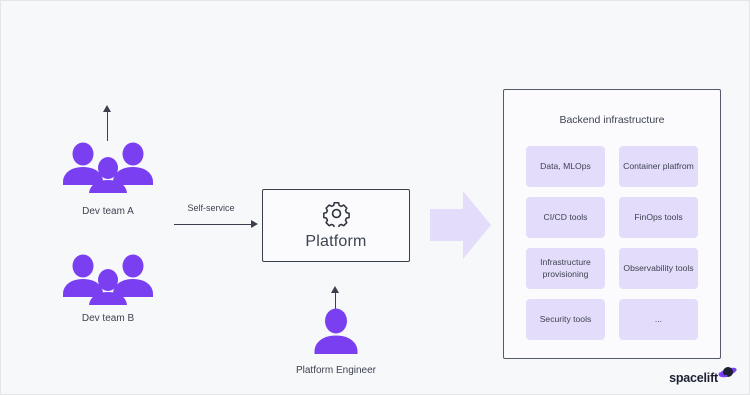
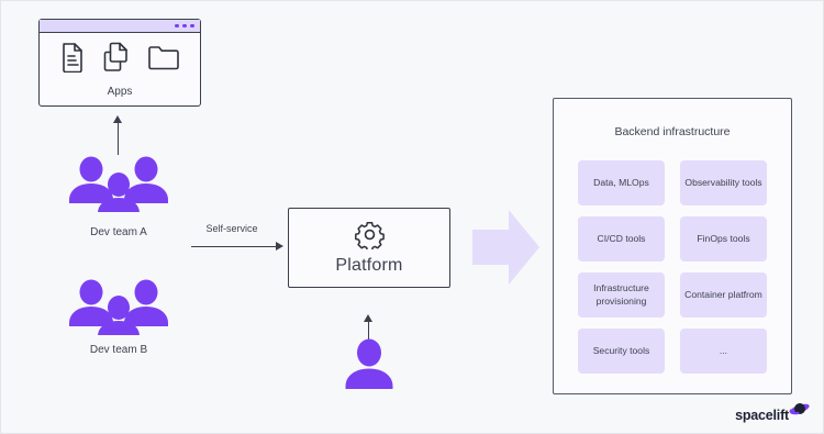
+ Apps
  Dev team A
  Dev team B
  Self-service
  Platform
- Platform Engineer
  Backend infrastructure
  Data, MLOps
- Container platfrom
+ Observability tools
  CI/CD tools
  FinOps tools
  Infrastructure provisioning
- Observability tools
+ Container platfrom
  Security tools
  ...
  spacelift
